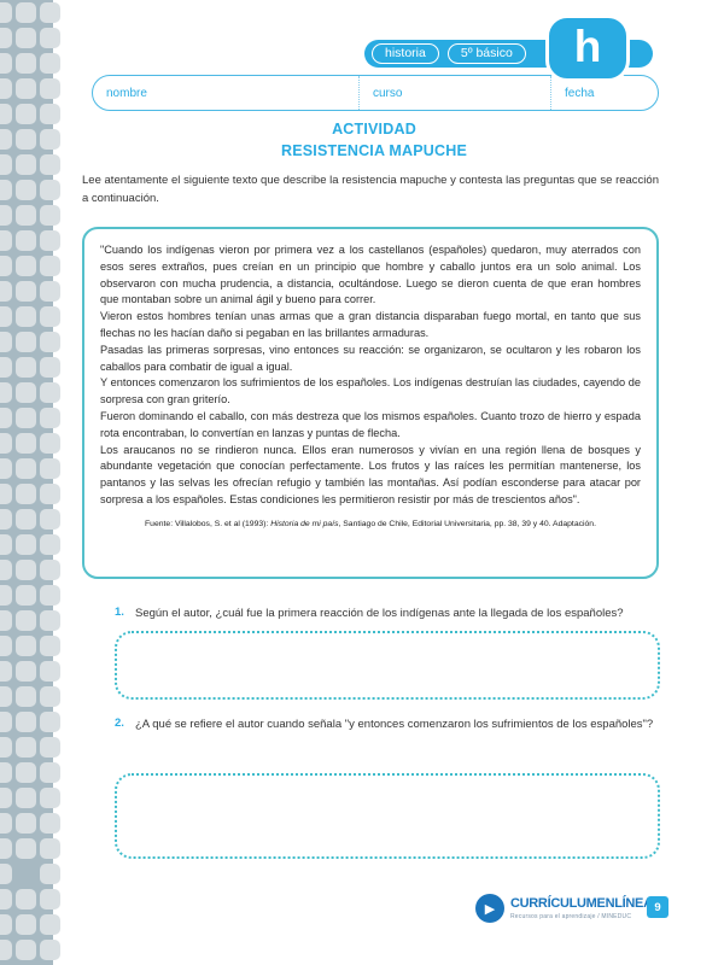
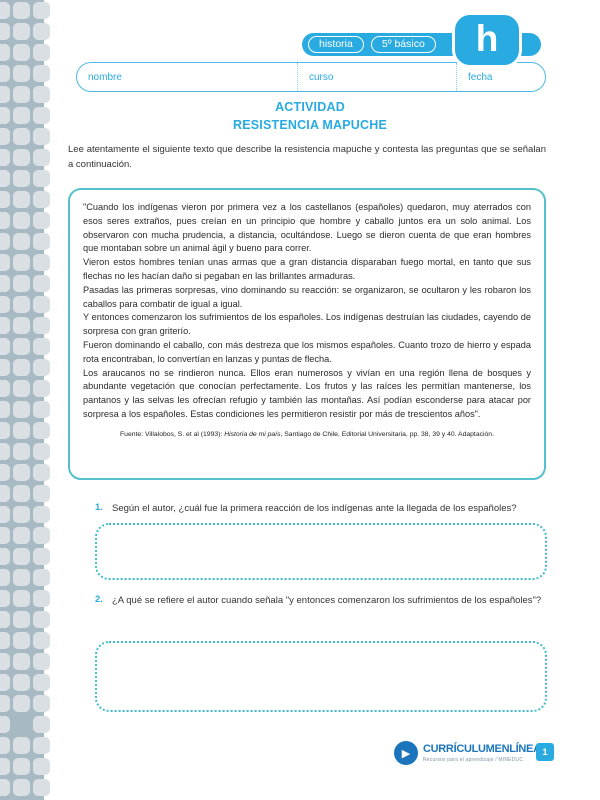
  historia
  5º básico
  h
  nombre
  curso
  fecha
  ACTIVIDAD
  RESISTENCIA MAPUCHE
- Lee atentamente el siguiente texto que describe la resistencia mapuche y contesta las preguntas que se reacción a continuación.
+ Lee atentamente el siguiente texto que describe la resistencia mapuche y contesta las preguntas que se señalan a continuación.
  "Cuando los indígenas vieron por primera vez a los castellanos (españoles) quedaron, muy aterrados con esos seres extraños, pues creían en un principio que hombre y caballo juntos era un solo animal. Los observaron con mucha prudencia, a distancia, ocultándose. Luego se dieron cuenta de que eran hombres que montaban sobre un animal ágil y bueno para correr.
  Vieron estos hombres tenían unas armas que a gran distancia disparaban fuego mortal, en tanto que sus flechas no les hacían daño si pegaban en las brillantes armaduras.
- Pasadas las primeras sorpresas, vino entonces su reacción: se organizaron, se ocultaron y les robaron los caballos para combatir de igual a igual.
+ Pasadas las primeras sorpresas, vino dominando su reacción: se organizaron, se ocultaron y les robaron los caballos para combatir de igual a igual.
  Y entonces comenzaron los sufrimientos de los españoles. Los indígenas destruían las ciudades, cayendo de sorpresa con gran griterío.
  Fueron dominando el caballo, con más destreza que los mismos españoles. Cuanto trozo de hierro y espada rota encontraban, lo convertían en lanzas y puntas de flecha.
  Los araucanos no se rindieron nunca. Ellos eran numerosos y vivían en una región llena de bosques y abundante vegetación que conocían perfectamente. Los frutos y las raíces les permitían mantenerse, los pantanos y las selvas les ofrecían refugio y también las montañas. Así podían esconderse para atacar por sorpresa a los españoles. Estas condiciones les permitieron resistir por más de trescientos años".
  1.
  Según el autor, ¿cuál fue la primera reacción de los indígenas ante la llegada de los españoles?
  2.
  ¿A qué se refiere el autor cuando señala "y entonces comenzaron los sufrimientos de los españoles"?
  ▶
  CURRÍCULUMENLÍNE
- 9
+ 1
